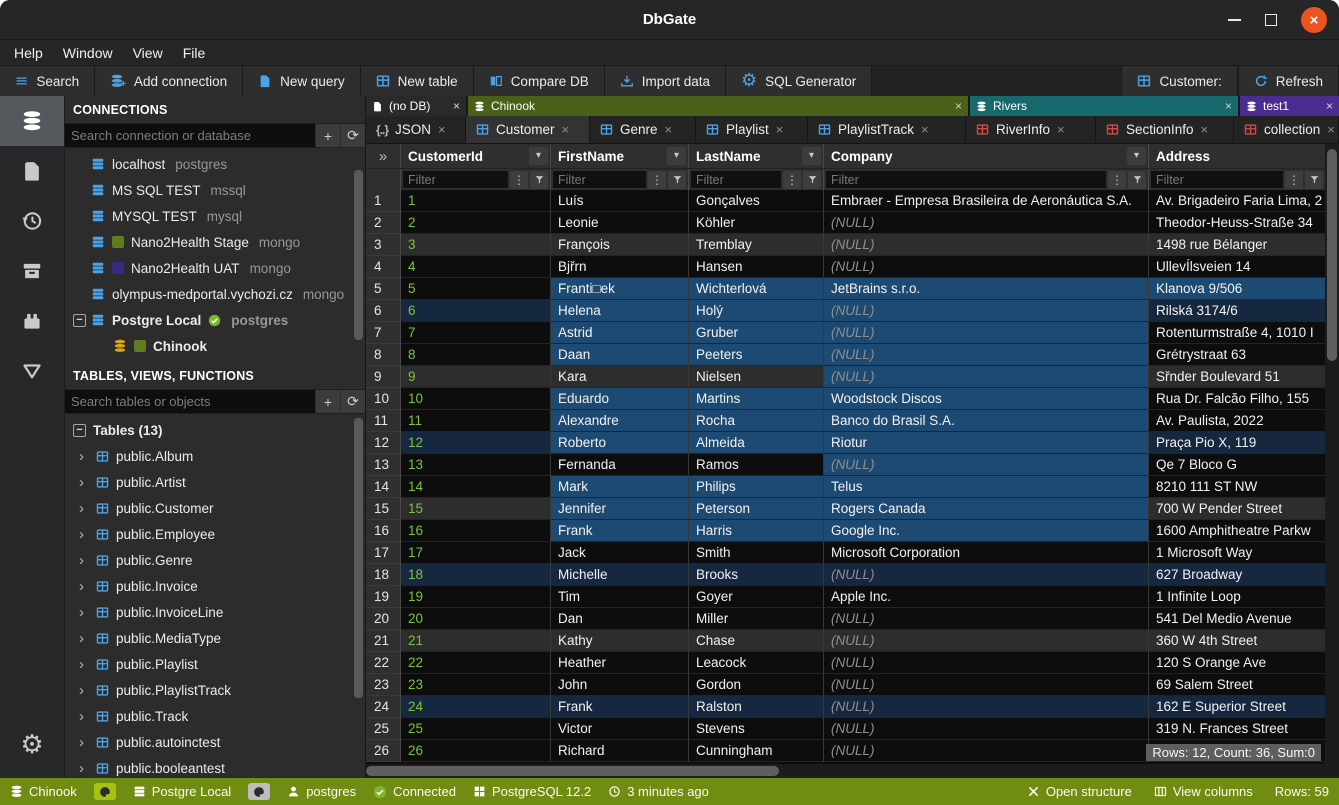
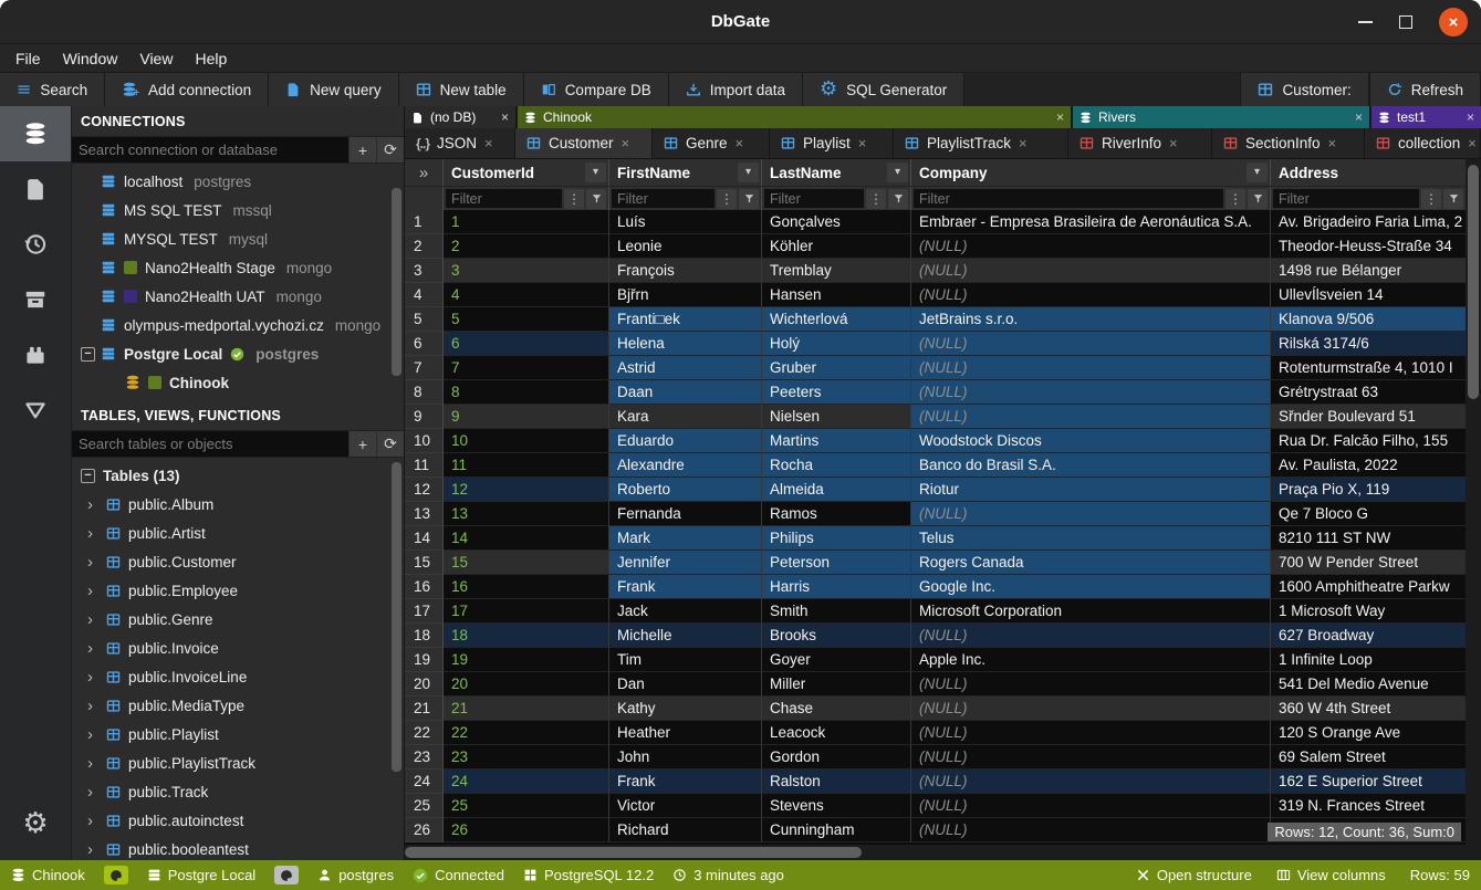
  DbGate
  ×
- Help
+ File
  Window
  View
- File
+ Help
  ≡
  Search
  +
  Add connection
  New query
  New table
  Compare DB
  Import data
  ⚙
  SQL Generator
  Customer:
  Refresh
  ⚙
  CONNECTIONS
  Search connection or database
  +
  ⟳
  localhost
  postgres
  MS SQL TEST
  mssql
  MYSQL TEST
  mysql
  Nano2Health Stage
  mongo
  Nano2Health UAT
  mongo
  olympus-medportal.vychozi.cz
  mongo
  −
  Postgre Local
  postgres
  Chinook
  TABLES, VIEWS, FUNCTIONS
  Search tables or objects
  +
  ⟳
  −
  Tables (13)
  ›
  public.Album
  ›
  public.Artist
  ›
  public.Customer
  ›
  public.Employee
  ›
  public.Genre
  ›
  public.Invoice
  ›
  public.InvoiceLine
  ›
  public.MediaType
  ›
  public.Playlist
  ›
  public.PlaylistTrack
  ›
  public.Track
  ›
  public.autoinctest
  ›
  public.booleantest
  (no DB)
  ×
  Chinook
  ×
  Rivers
  ×
  test1
  ×
  {..}
  JSON
  ×
  Customer
  ×
  Genre
  ×
  Playlist
  ×
  PlaylistTrack
  ×
  RiverInfo
  ×
  SectionInfo
  ×
  collection
  ×
  Rows: 12, Count: 36, Sum:0
  »
  CustomerId
  ▾
  FirstName
  ▾
  LastName
  ▾
  Company
  ▾
  Address
  Filter
  ⋮
  Filter
  ⋮
  Filter
  ⋮
  Filter
  ⋮
  Filter
  ⋮
  1
  1
  Luís
  Gonçalves
  Embraer - Empresa Brasileira de Aeronáutica S.A.
  Av. Brigadeiro Faria Lima, 2
  2
  2
  Leonie
  Köhler
  (NULL)
  Theodor-Heuss-Straße 34
  3
  3
  François
  Tremblay
  (NULL)
  1498 rue Bélanger
  4
  4
  Bjřrn
  Hansen
  (NULL)
  UllevÍlsveien 14
  5
  5
  Franti□ek
  Wichterlová
  JetBrains s.r.o.
  Klanova 9/506
  6
  6
  Helena
  Holý
  (NULL)
  Rilská 3174/6
  7
  7
  Astrid
  Gruber
  (NULL)
  Rotenturmstraße 4, 1010 I
  8
  8
  Daan
  Peeters
  (NULL)
  Grétrystraat 63
  9
  9
  Kara
  Nielsen
  (NULL)
  Sřnder Boulevard 51
  10
  10
  Eduardo
  Martins
  Woodstock Discos
  Rua Dr. Falcăo Filho, 155
  11
  11
  Alexandre
  Rocha
  Banco do Brasil S.A.
  Av. Paulista, 2022
  12
  12
  Roberto
  Almeida
  Riotur
  Praça Pio X, 119
  13
  13
  Fernanda
  Ramos
  (NULL)
  Qe 7 Bloco G
  14
  14
  Mark
  Philips
  Telus
  8210 111 ST NW
  15
  15
  Jennifer
  Peterson
  Rogers Canada
  700 W Pender Street
  16
  16
  Frank
  Harris
  Google Inc.
  1600 Amphitheatre Parkw
  17
  17
  Jack
  Smith
  Microsoft Corporation
  1 Microsoft Way
  18
  18
  Michelle
  Brooks
  (NULL)
  627 Broadway
  19
  19
  Tim
  Goyer
  Apple Inc.
  1 Infinite Loop
  20
  20
  Dan
  Miller
  (NULL)
  541 Del Medio Avenue
  21
  21
  Kathy
  Chase
  (NULL)
  360 W 4th Street
  22
  22
  Heather
  Leacock
  (NULL)
  120 S Orange Ave
  23
  23
  John
  Gordon
  (NULL)
  69 Salem Street
  24
  24
  Frank
  Ralston
  (NULL)
  162 E Superior Street
  25
  25
  Victor
  Stevens
  (NULL)
  319 N. Frances Street
  26
  26
  Richard
  Cunningham
  (NULL)
  Chinook
  Postgre Local
  postgres
  Connected
  PostgreSQL 12.2
  3 minutes ago
  Open structure
  View columns
  Rows: 59
